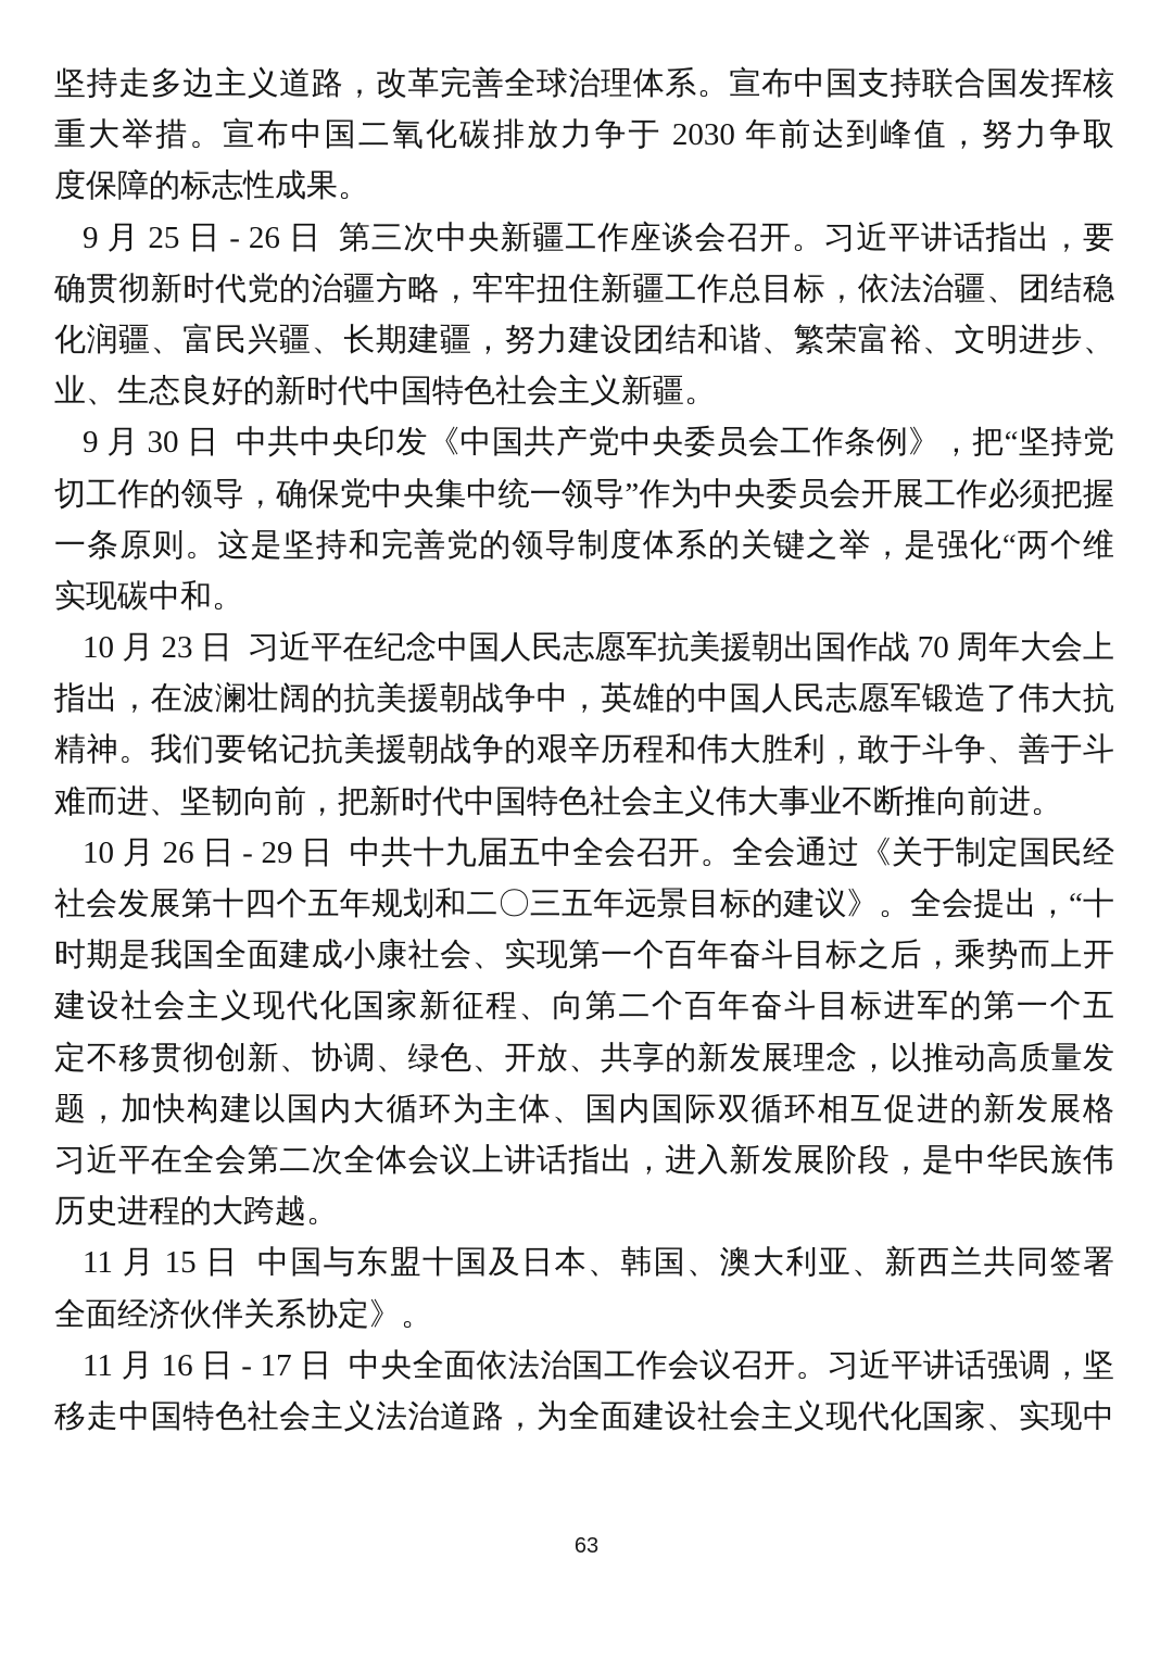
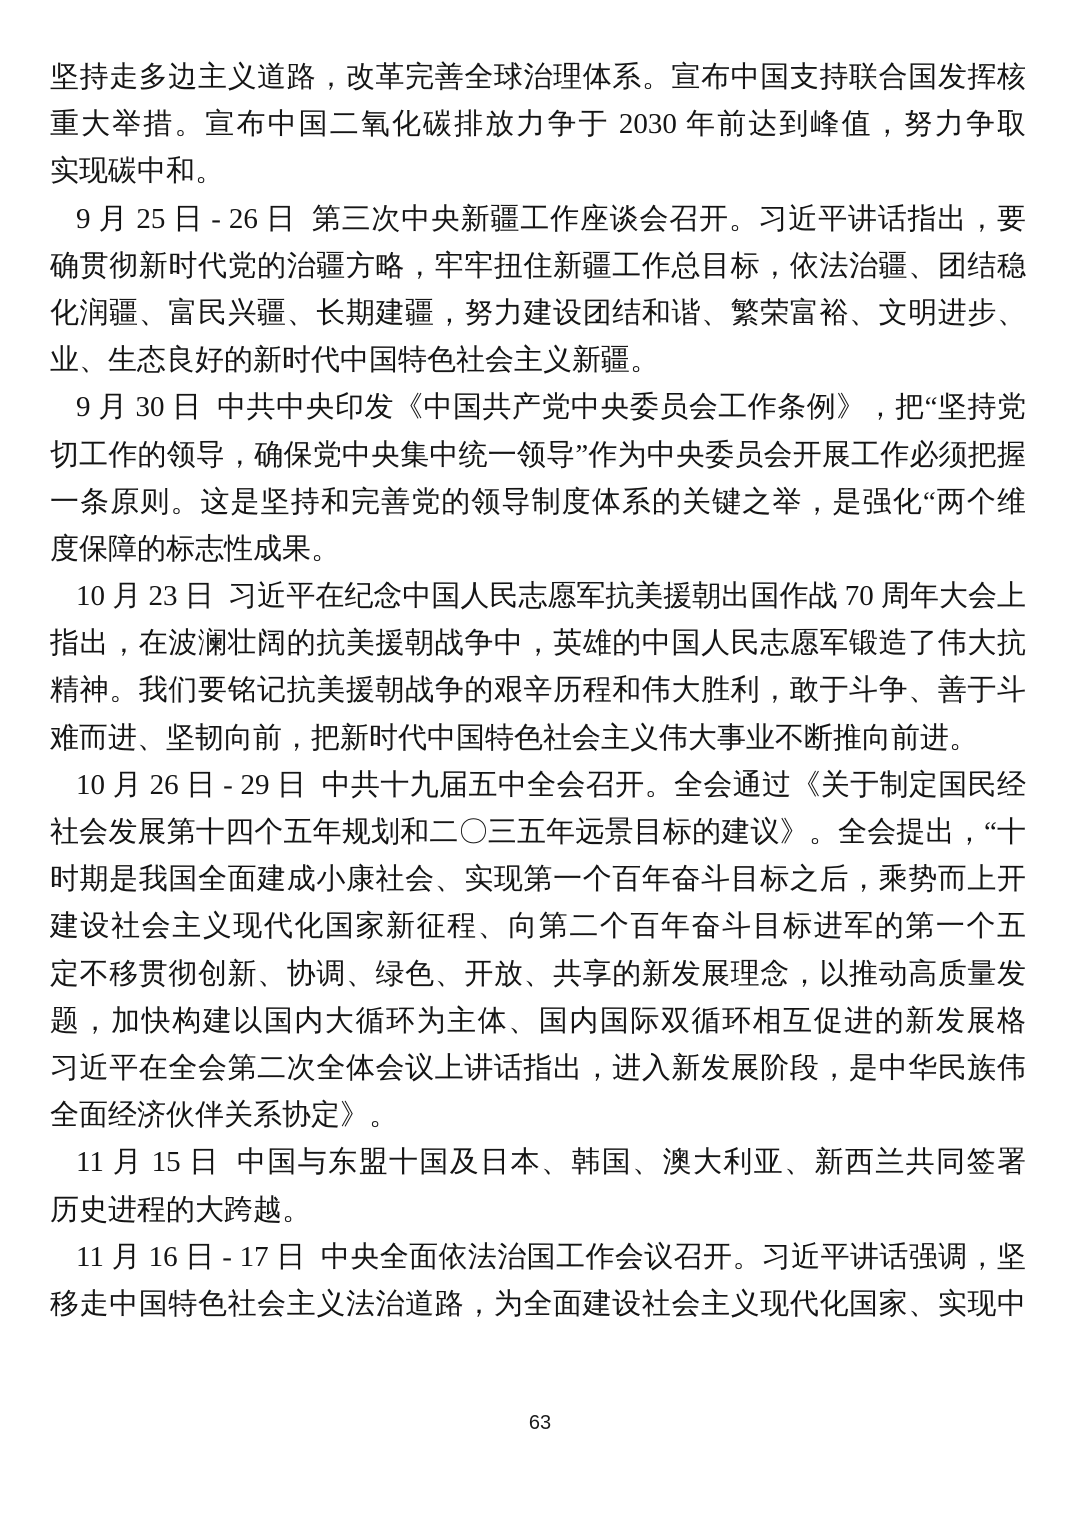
  坚持走多边主义道路，改革完善全球治理体系。宣布中国支持联合国发挥核
  重大举措。宣布中国二氧化碳排放力争于 2030 年前达到峰值，努力争取
- 度保障的标志性成果。
+ 实现碳中和。
  9 月 25 日 - 26 日 第三次中央新疆工作座谈会召开。习近平讲话指出，要
  确贯彻新时代党的治疆方略，牢牢扭住新疆工作总目标，依法治疆、团结稳
  化润疆、富民兴疆、长期建疆，努力建设团结和谐、繁荣富裕、文明进步、
  业、生态良好的新时代中国特色社会主义新疆。
  9 月 30 日 中共中央印发《中国共产党中央委员会工作条例》，把“坚持党
  切工作的领导，确保党中央集中统一领导”作为中央委员会开展工作必须把握
  一条原则。这是坚持和完善党的领导制度体系的关键之举，是强化“两个维
- 实现碳中和。
+ 度保障的标志性成果。
  10 月 23 日 习近平在纪念中国人民志愿军抗美援朝出国作战 70 周年大会上
  指出，在波澜壮阔的抗美援朝战争中，英雄的中国人民志愿军锻造了伟大抗
  精神。我们要铭记抗美援朝战争的艰辛历程和伟大胜利，敢于斗争、善于斗
  难而进、坚韧向前，把新时代中国特色社会主义伟大事业不断推向前进。
  10 月 26 日 - 29 日 中共十九届五中全会召开。全会通过《关于制定国民经
  社会发展第十四个五年规划和二〇三五年远景目标的建议》。全会提出，“十
  时期是我国全面建成小康社会、实现第一个百年奋斗目标之后，乘势而上开
  建设社会主义现代化国家新征程、向第二个百年奋斗目标进军的第一个五
  定不移贯彻创新、协调、绿色、开放、共享的新发展理念，以推动高质量发
  题，加快构建以国内大循环为主体、国内国际双循环相互促进的新发展格
  习近平在全会第二次全体会议上讲话指出，进入新发展阶段，是中华民族伟
- 历史进程的大跨越。
+ 全面经济伙伴关系协定》。
  11 月 15 日 中国与东盟十国及日本、韩国、澳大利亚、新西兰共同签署
- 全面经济伙伴关系协定》。
+ 历史进程的大跨越。
  11 月 16 日 - 17 日 中央全面依法治国工作会议召开。习近平讲话强调，坚
  移走中国特色社会主义法治道路，为全面建设社会主义现代化国家、实现中
  63
